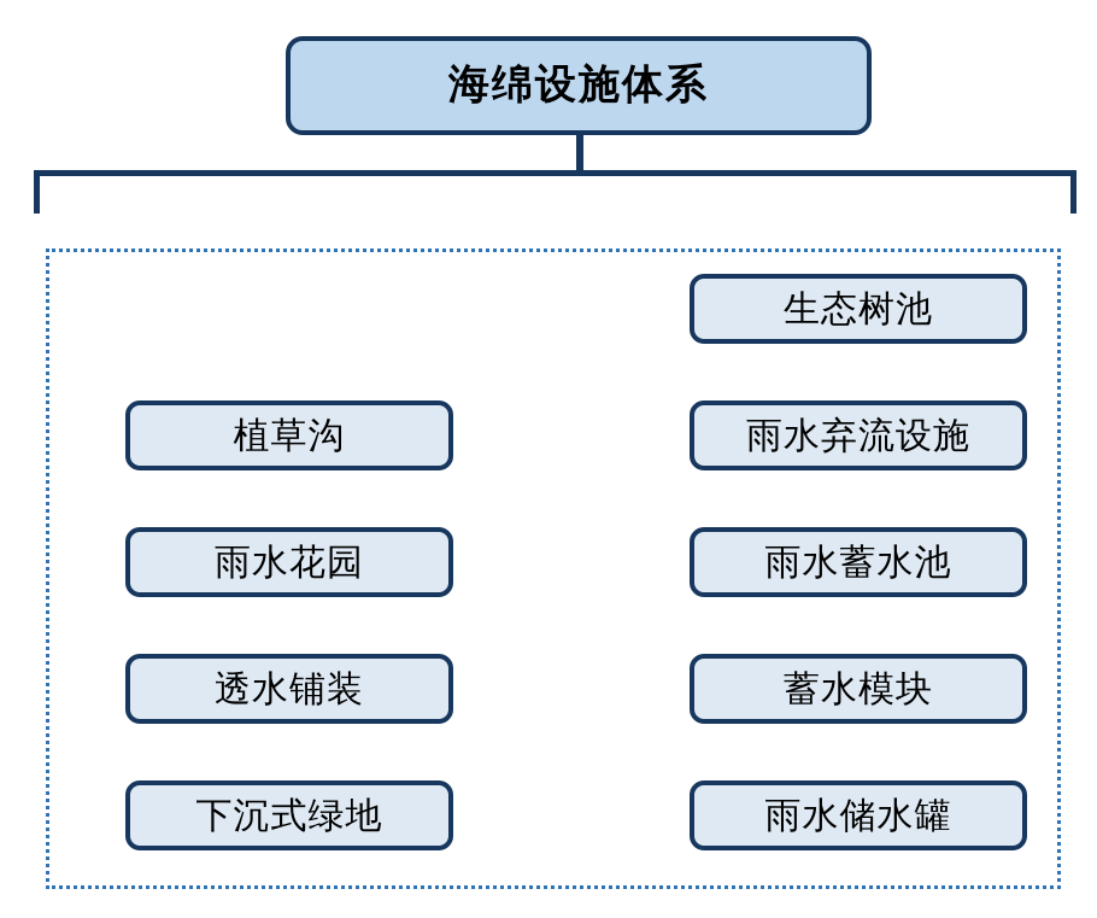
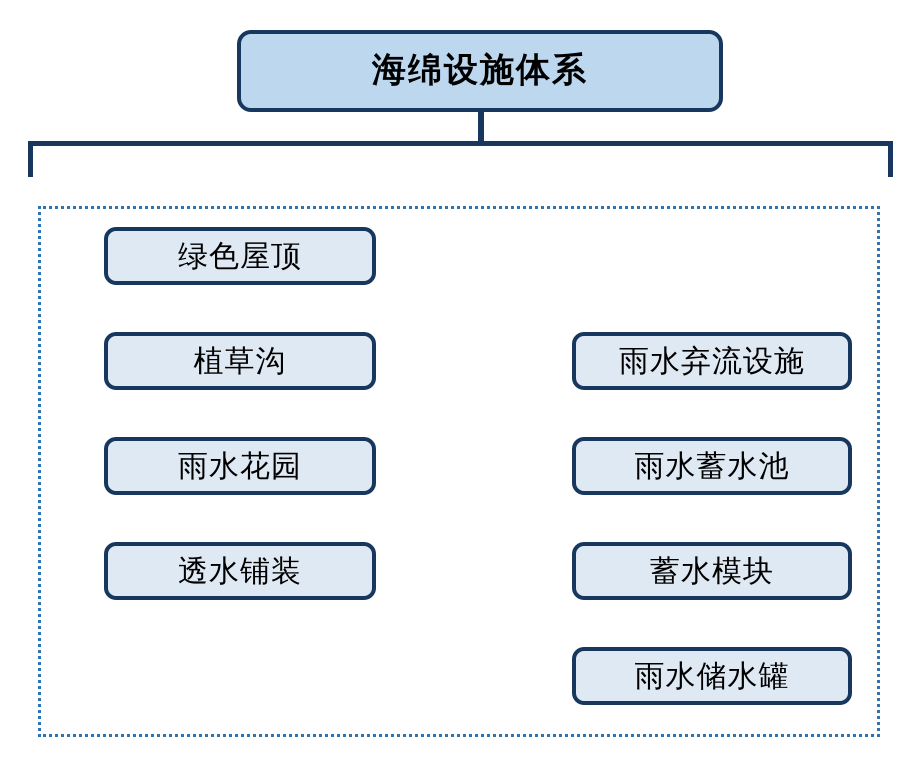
  海绵设施体系
+ 绿色屋顶
  植草沟
  雨水花园
  透水铺装
- 下沉式绿地
- 生态树池
  雨水弃流设施
  雨水蓄水池
  蓄水模块
  雨水储水罐
